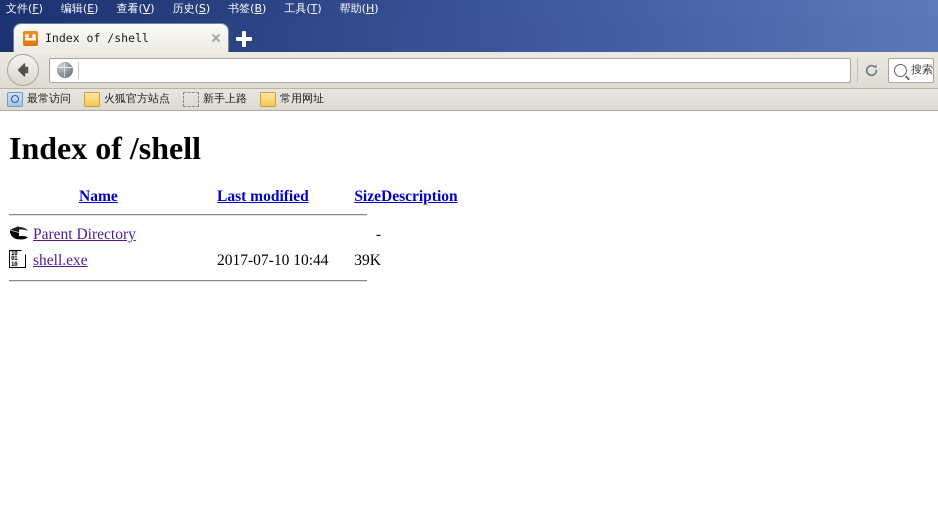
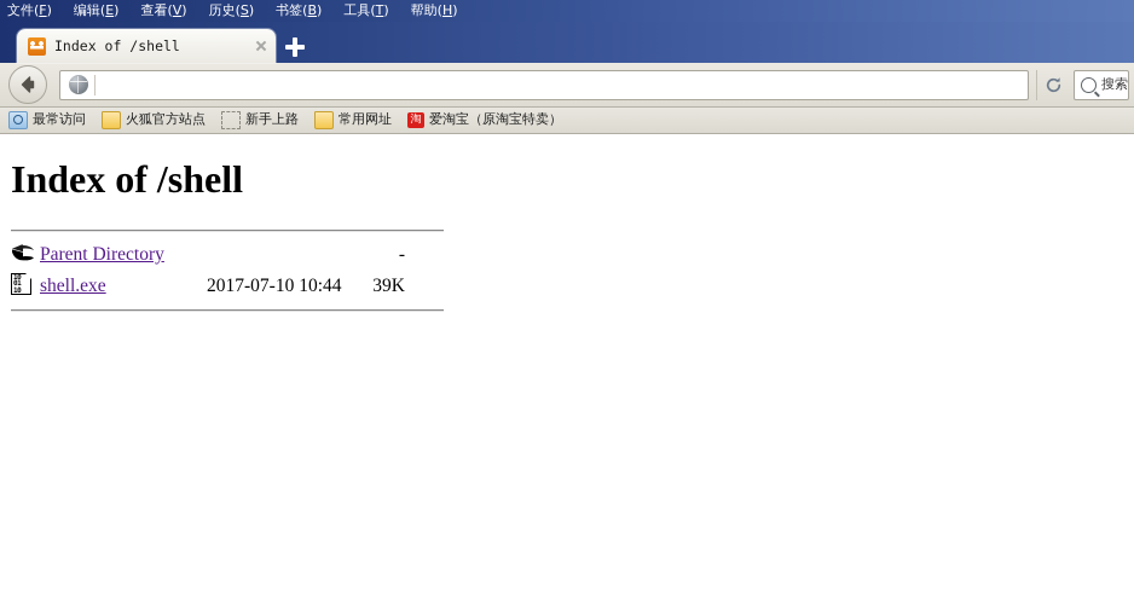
  文件(F)
  编辑(E)
  查看(V)
  历史(S)
  书签(B)
  工具(T)
  帮助(H)
  Index of /shell
  搜索
  最常访问
  火狐官方站点
  新手上路
  常用网址
+ 淘
+ 爱淘宝（原淘宝特卖）
  Index of /shell
- 	Name	Last modified	Size	Description
  	Parent Directory		-
  	shell.exe	2017-07-10 10:44	39K
